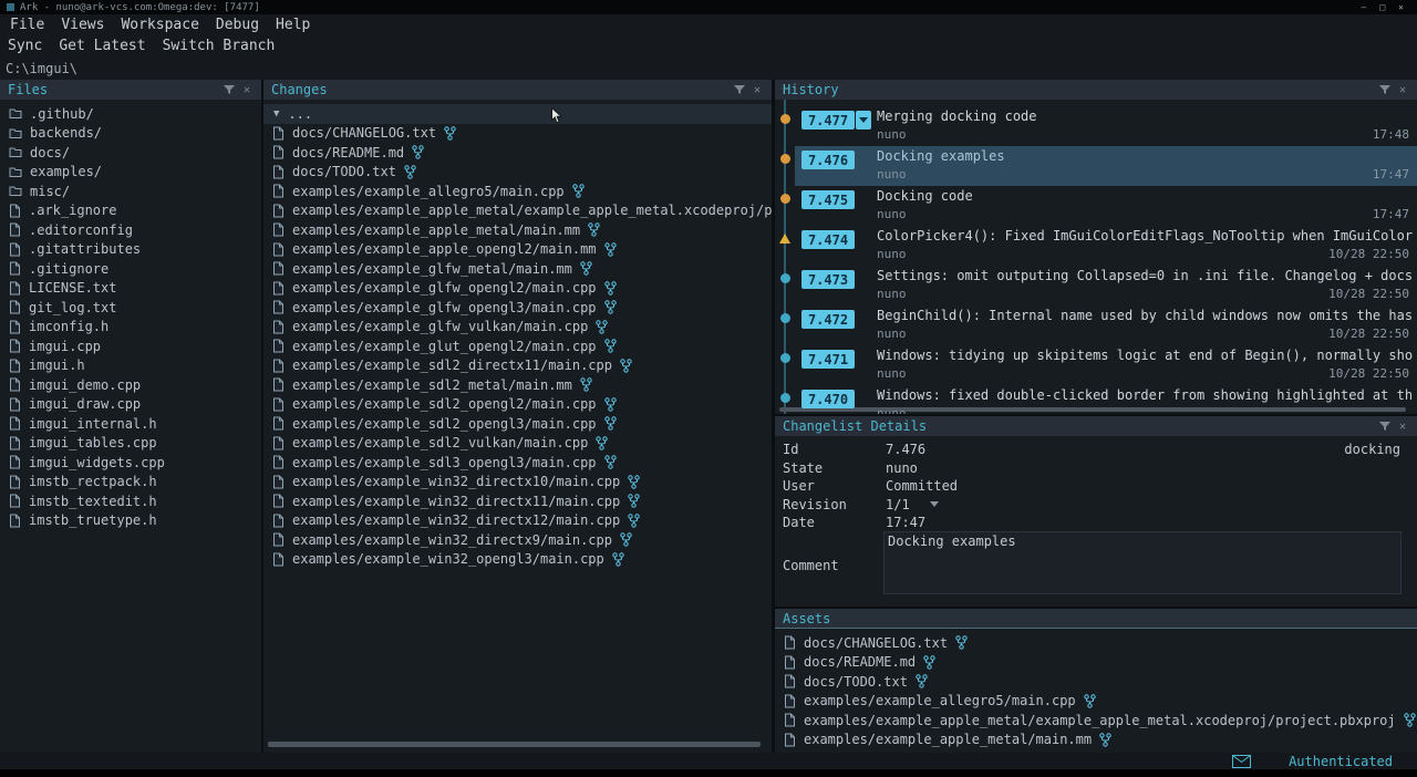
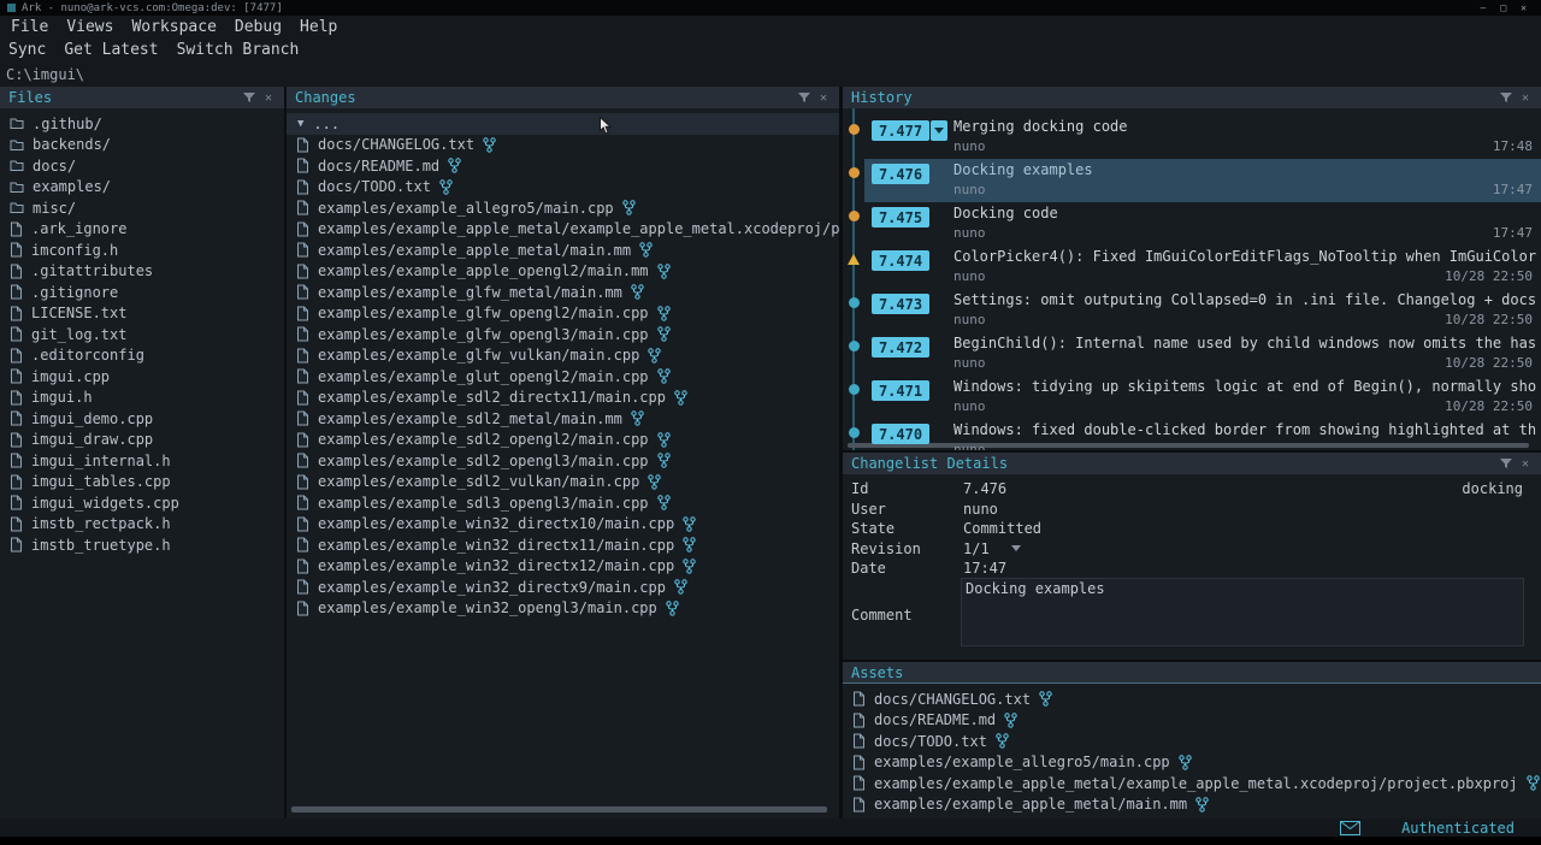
  Ark - nuno@ark-vcs.com:Omega:dev: [7477]
  –
  □
  ✕
  File
  Views
  Workspace
  Debug
  Help
  Sync
  Get Latest
  Switch Branch
  C:\imgui\
  Files
  ✕
  .github/
  backends/
  docs/
  examples/
  misc/
  .ark_ignore
- .editorconfig
+ imconfig.h
  .gitattributes
  .gitignore
  LICENSE.txt
  git_log.txt
- imconfig.h
+ .editorconfig
  imgui.cpp
  imgui.h
  imgui_demo.cpp
  imgui_draw.cpp
  imgui_internal.h
  imgui_tables.cpp
  imgui_widgets.cpp
  imstb_rectpack.h
- imstb_textedit.h
  imstb_truetype.h
  Changes
  ✕
  ▼
  ...
  docs/CHANGELOG.txt
  docs/README.md
  docs/TODO.txt
  examples/example_allegro5/main.cpp
  examples/example_apple_metal/example_apple_metal.xcodeproj/p
  examples/example_apple_metal/main.mm
  examples/example_apple_opengl2/main.mm
  examples/example_glfw_metal/main.mm
  examples/example_glfw_opengl2/main.cpp
  examples/example_glfw_opengl3/main.cpp
  examples/example_glfw_vulkan/main.cpp
  examples/example_glut_opengl2/main.cpp
  examples/example_sdl2_directx11/main.cpp
  examples/example_sdl2_metal/main.mm
  examples/example_sdl2_opengl2/main.cpp
  examples/example_sdl2_opengl3/main.cpp
  examples/example_sdl2_vulkan/main.cpp
  examples/example_sdl3_opengl3/main.cpp
  examples/example_win32_directx10/main.cpp
  examples/example_win32_directx11/main.cpp
  examples/example_win32_directx12/main.cpp
  examples/example_win32_directx9/main.cpp
  examples/example_win32_opengl3/main.cpp
  History
  ✕
  7.477
  Merging docking code
  nuno
  17:48
  7.476
  Docking examples
  nuno
  17:47
  7.475
  Docking code
  nuno
  17:47
  7.474
  ColorPicker4(): Fixed ImGuiColorEditFlags_NoTooltip when ImGuiColor
  nuno
  10/28 22:50
  7.473
  Settings: omit outputing Collapsed=0 in .ini file. Changelog + docs
  nuno
  10/28 22:50
  7.472
  BeginChild(): Internal name used by child windows now omits the has
  nuno
  10/28 22:50
  7.471
  Windows: tidying up skipitems logic at end of Begin(), normally sho
  nuno
  10/28 22:50
  7.470
  Windows: fixed double-clicked border from showing highlighted at th
  nuno
  Changelist Details
  ✕
  Id
  7.476
  docking
- State
+ User
  nuno
- User
+ State
  Committed
  Revision
  1/1
  Date
  17:47
  Comment
  Docking examples
  Assets
  docs/CHANGELOG.txt
  docs/README.md
  docs/TODO.txt
  examples/example_allegro5/main.cpp
  examples/example_apple_metal/example_apple_metal.xcodeproj/project.pbxproj
  examples/example_apple_metal/main.mm
  Authenticated
